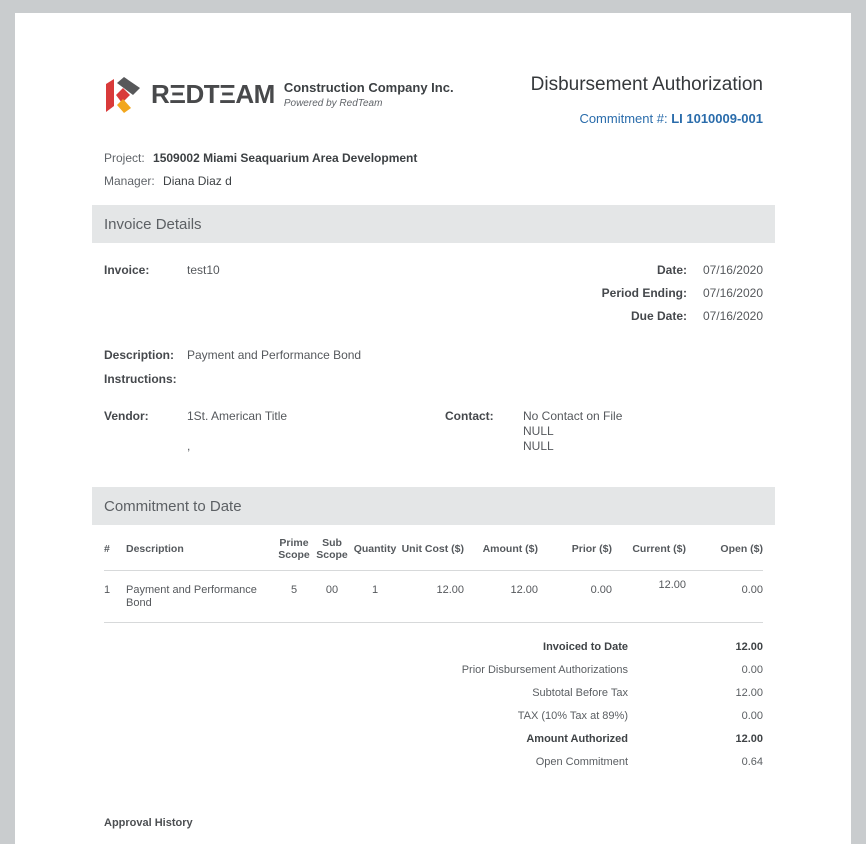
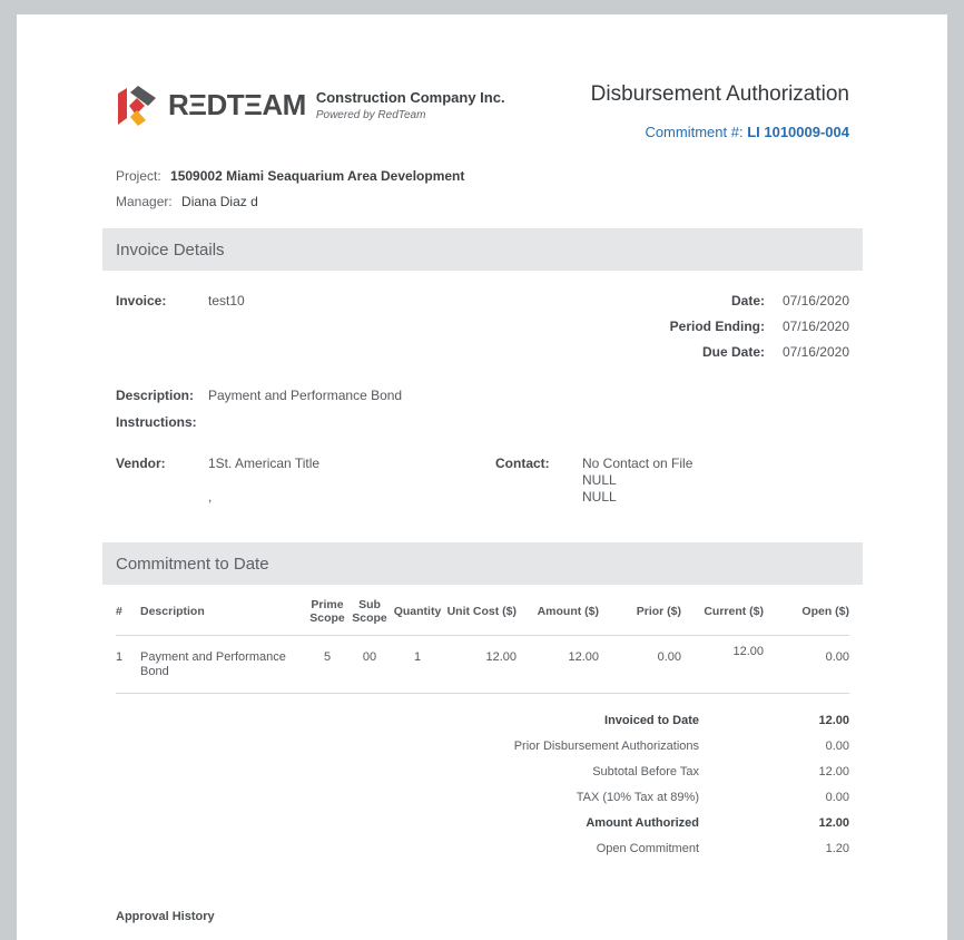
  RΞDTΞAM
  Construction Company Inc.
  Powered by RedTeam
  Disbursement Authorization
- Commitment #: LI 1010009-001
+ Commitment #: LI 1010009-004
  Project: 1509002 Miami Seaquarium Area Development
  Manager: Diana Diaz d
  Invoice Details
  Invoice:
  test10
  Date:
  07/16/2020
  Period Ending:
  07/16/2020
  Due Date:
  07/16/2020
  Description:
  Payment and Performance Bond
  Instructions:
  Vendor:
  1St. American Title
  ,
  Contact:
  No Contact on File
  NULL
  NULL
  Commitment to Date
  #	Description	Prime Scope	Sub Scope	Quantity	Unit Cost ($)	Amount ($)	Prior ($)	Current ($)	Open ($)
  1	Payment and Performance Bond	5	00	1	12.00	12.00	0.00	12.00	0.00
  Invoiced to Date
  12.00
  Prior Disbursement Authorizations
  0.00
  Subtotal Before Tax
  12.00
  TAX (10% Tax at 89%)
  0.00
  Amount Authorized
  12.00
  Open Commitment
- 0.64
+ 1.20
  Approval History
